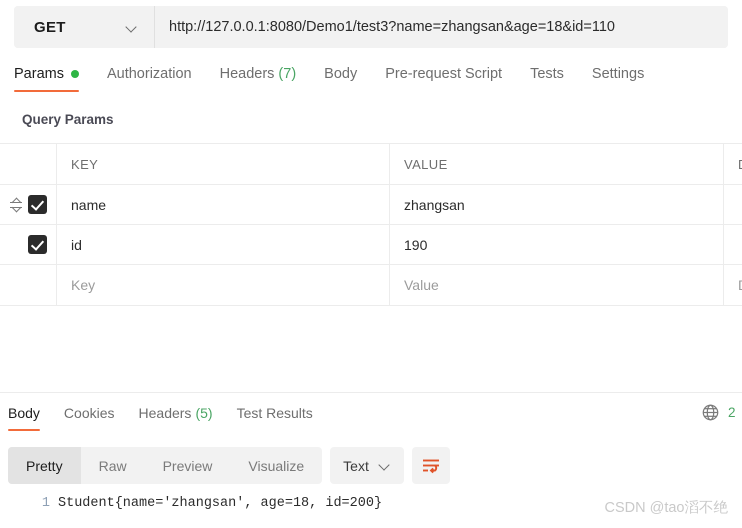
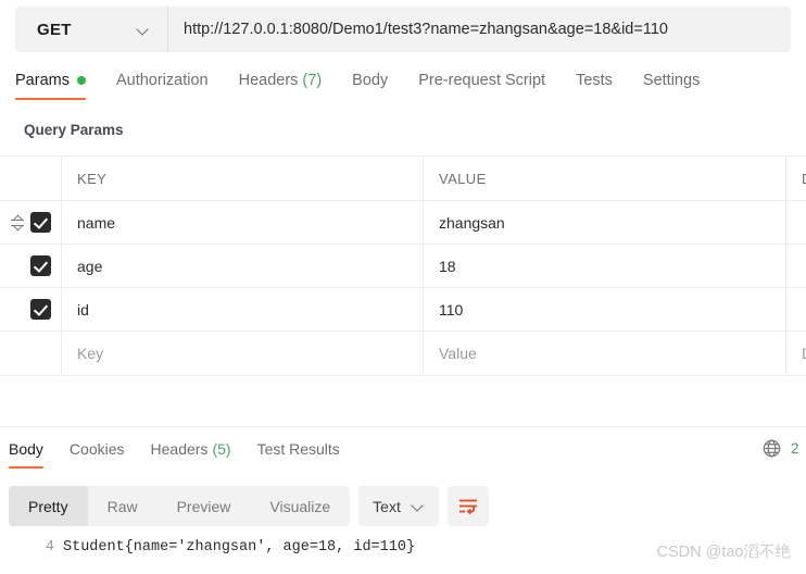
  GET
  http://127.0.0.1:8080/Demo1/test3?name=zhangsan&age=18&id=110
  Params
  Authorization
  Headers
  (7)
  Body
  Pre-request Script
  Tests
  Settings
  Query Params
  KEY
  VALUE
  name
  zhangsan
+ age
+ 18
  id
- 190
+ 110
  Key
  Value
  Body
  Cookies
  Headers
  (5)
  Test Results
  2
  Pretty
  Raw
  Preview
  Visualize
  Text
- 1
+ 4
- Student{name='zhangsan', age=18, id=200}
+ Student{name='zhangsan', age=18, id=110}
  CSDN @tao滔不绝
